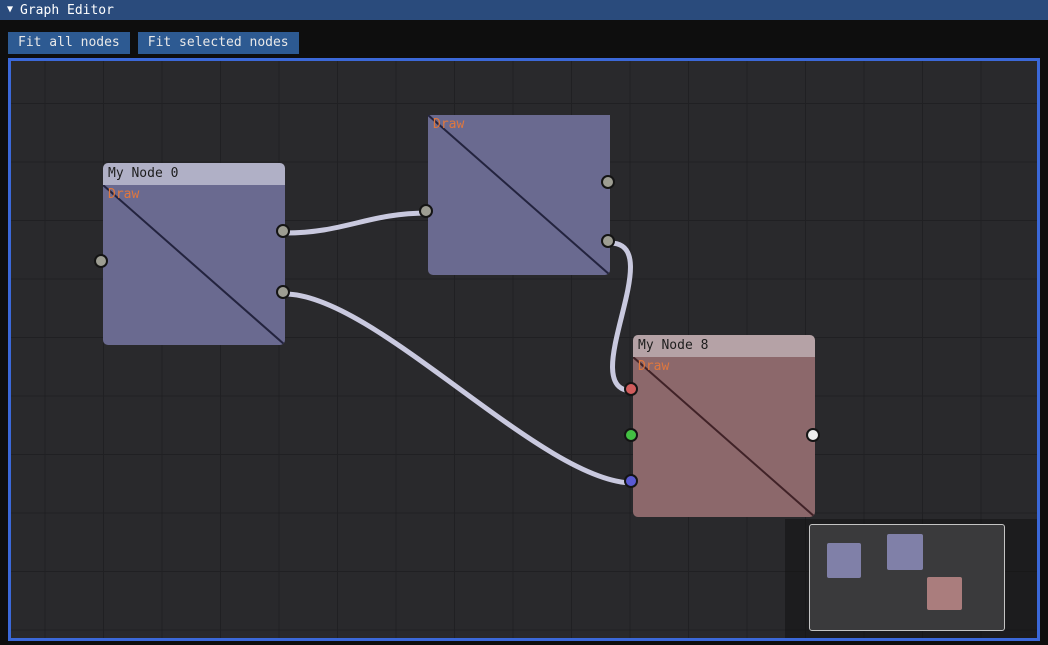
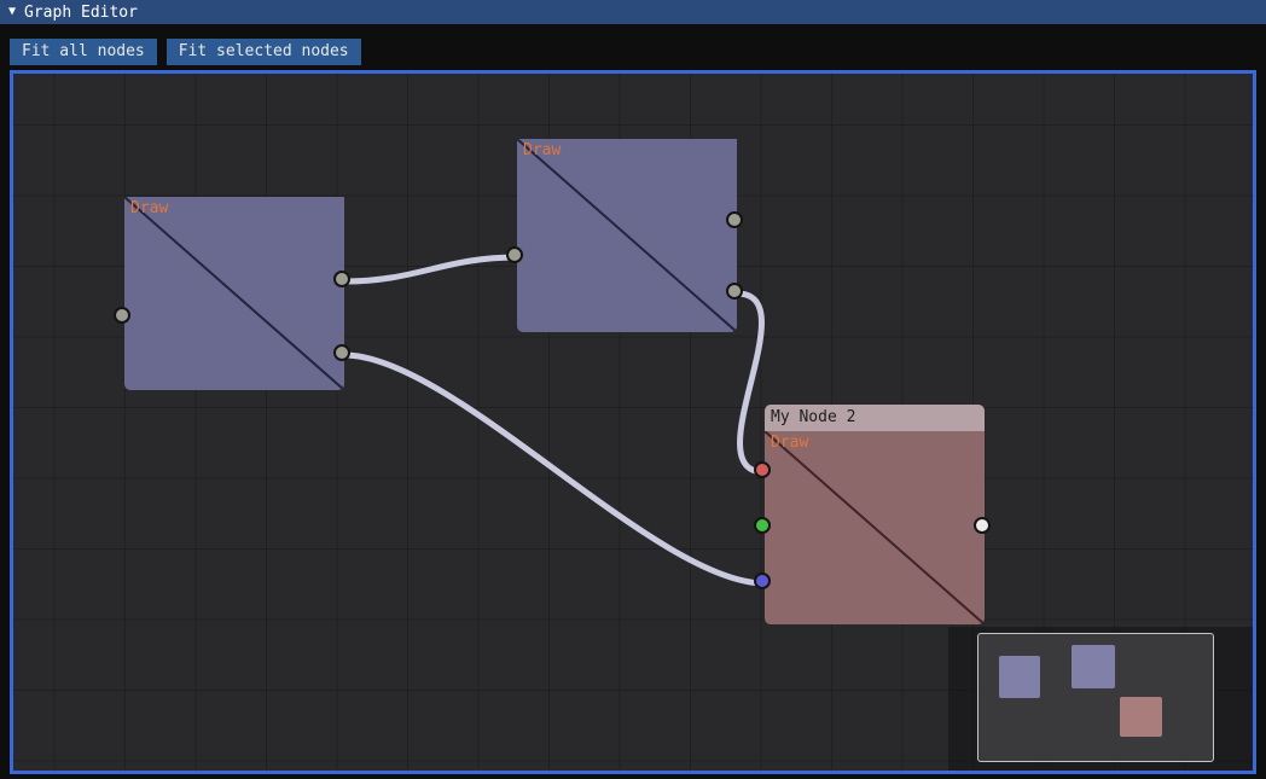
  ▼
  Graph Editor
  Fit all nodes
  Fit selected nodes
- My Node 0
  Draw
  Draw
- My Node 8
+ My Node 2
  Draw
